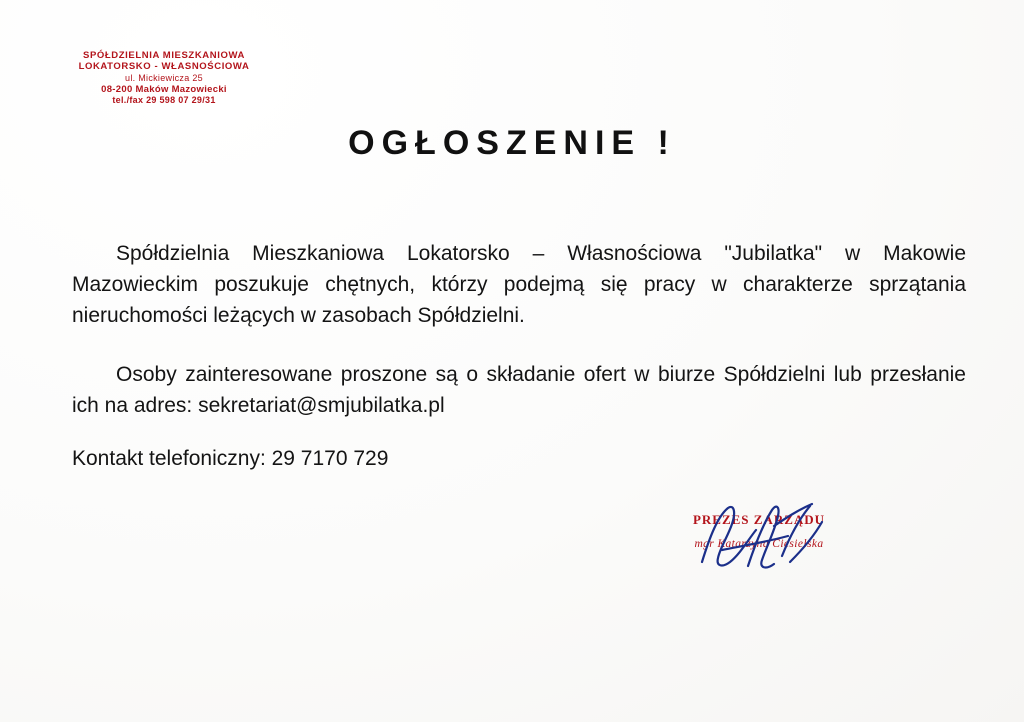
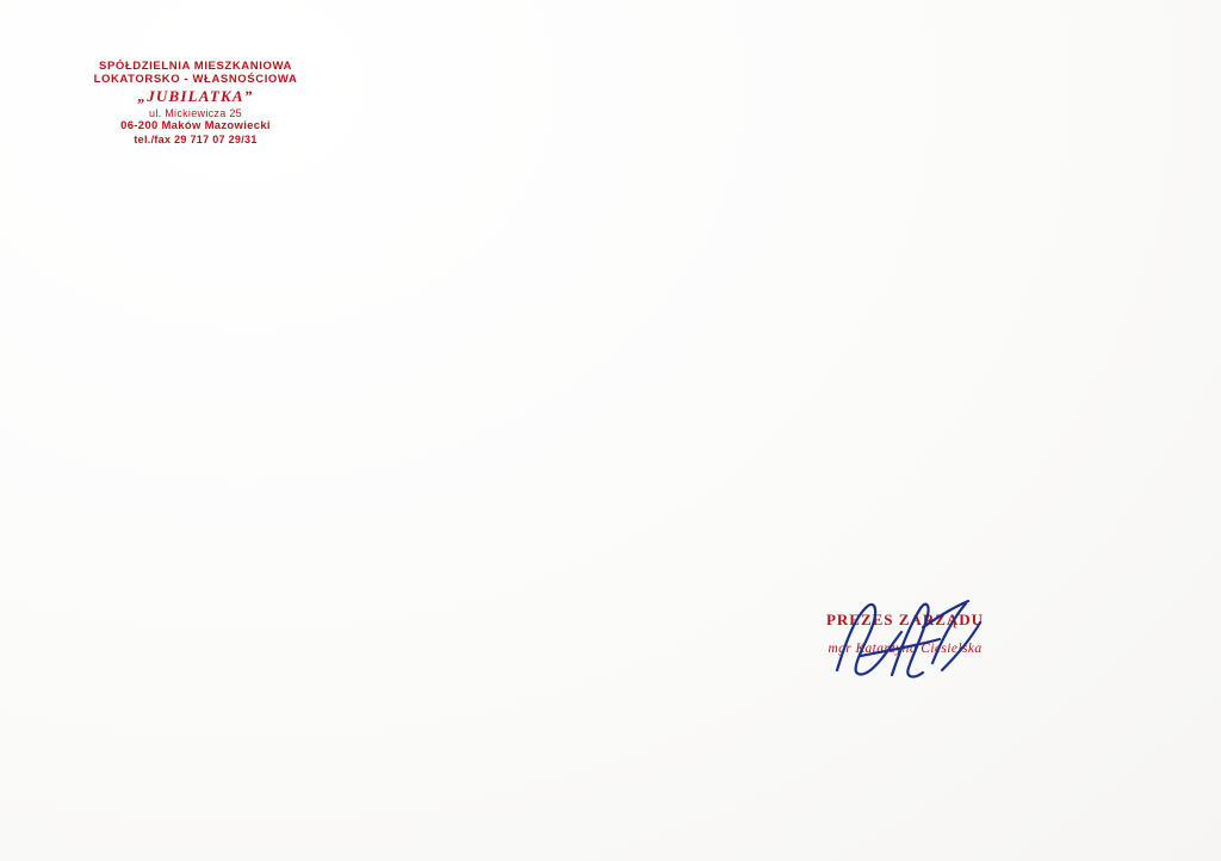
  SPÓŁDZIELNIA MIESZKANIOWA
  LOKATORSKO - WŁASNOŚCIOWA
+ „JUBILATKA”
  ul. Mickiewicza 25
- 08-200 Maków Mazowiecki
+ 06-200 Maków Mazowiecki
- tel./fax 29 598 07 29/31
+ tel./fax 29 717 07 29/31
- OGŁOSZENIE !
- Spółdzielnia Mieszkaniowa Lokatorsko – Własnościowa "Jubilatka" w Makowie Mazowieckim poszukuje chętnych, którzy podejmą się pracy w charakterze sprzątania nieruchomości leżących w zasobach Spółdzielni.
- Osoby zainteresowane proszone są o składanie ofert w biurze Spółdzielni lub przesłanie ich na adres: sekretariat@smjubilatka.pl
- Kontakt telefoniczny: 29 7170 729
  PREZES ZARZDU
  mgr Katarna Cisieska
